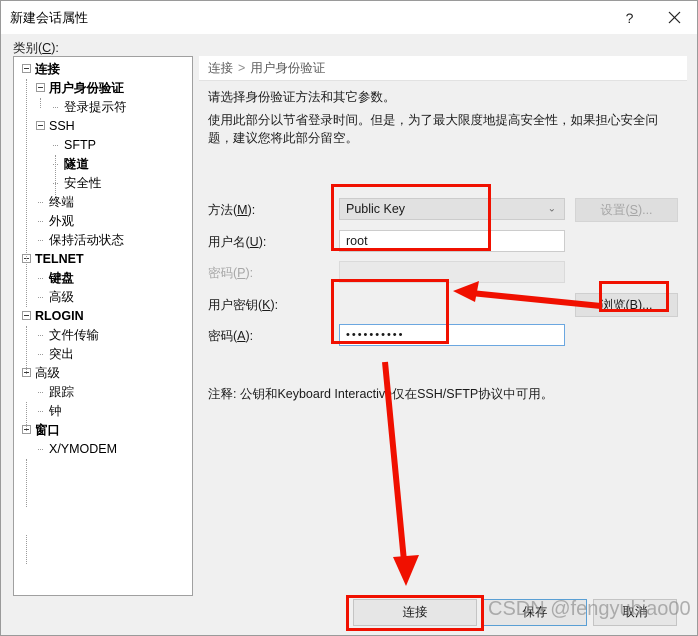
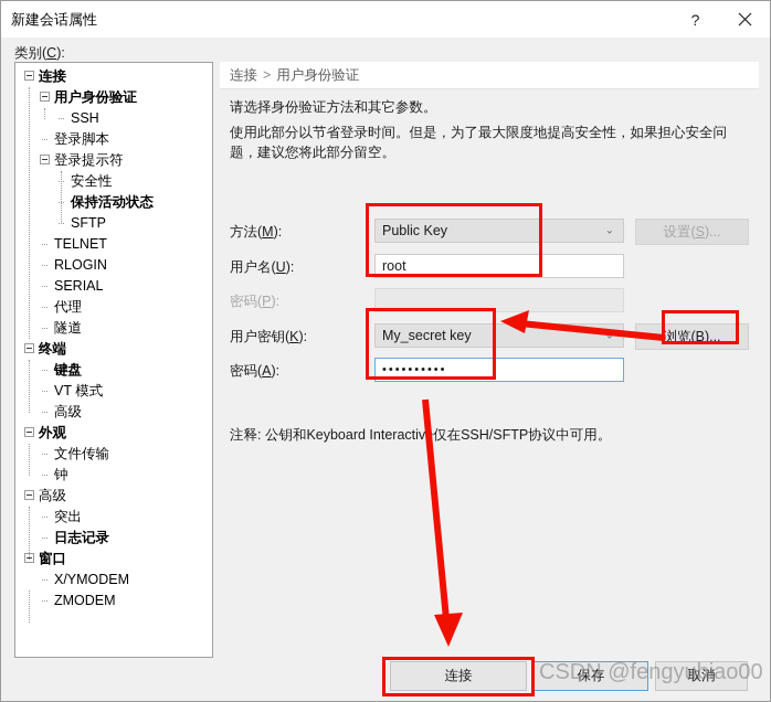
  新建会话属性
  ?
  类别(C):
  连接
  用户身份验证
- 登录提示符
+ SSH
+ 登录脚本
- SSH
+ 登录提示符
- SFTP
+ 安全性
- 隧道
+ 保持活动状态
- 安全性
+ SFTP
- 终端
+ TELNET
- 外观
+ RLOGIN
+ SERIAL
+ 代理
- 保持活动状态
+ 隧道
- TELNET
+ 终端
  键盘
+ VT 模式
  高级
- RLOGIN
+ 外观
  文件传输
- 突出
+ 钟
  高级
- 跟踪
- 钟
+ 突出
+ 日志记录
  窗口
  X/YMODEM
+ ZMODEM
  连接
  >
  用户身份验证
  请选择身份验证方法和其它参数。
  使用此部分以节省登录时间。但是，为了最大限度地提高安全性，如果担心安全问题，建议您将此部分留空。
  方法(M):
  Public Key
  ⌄
  设置(S)...
  用户名(U):
  root
  密码(P):
  用户密钥(K):
+ My_secret key
  浏览(B)...
  密码(A):
  ••••••••••
  注释: 公钥和Keyboard Interactiv仅在SSH/SFTP协议中可用。
  连接
  保存
  取消
  CSDN @fengyubiao00
